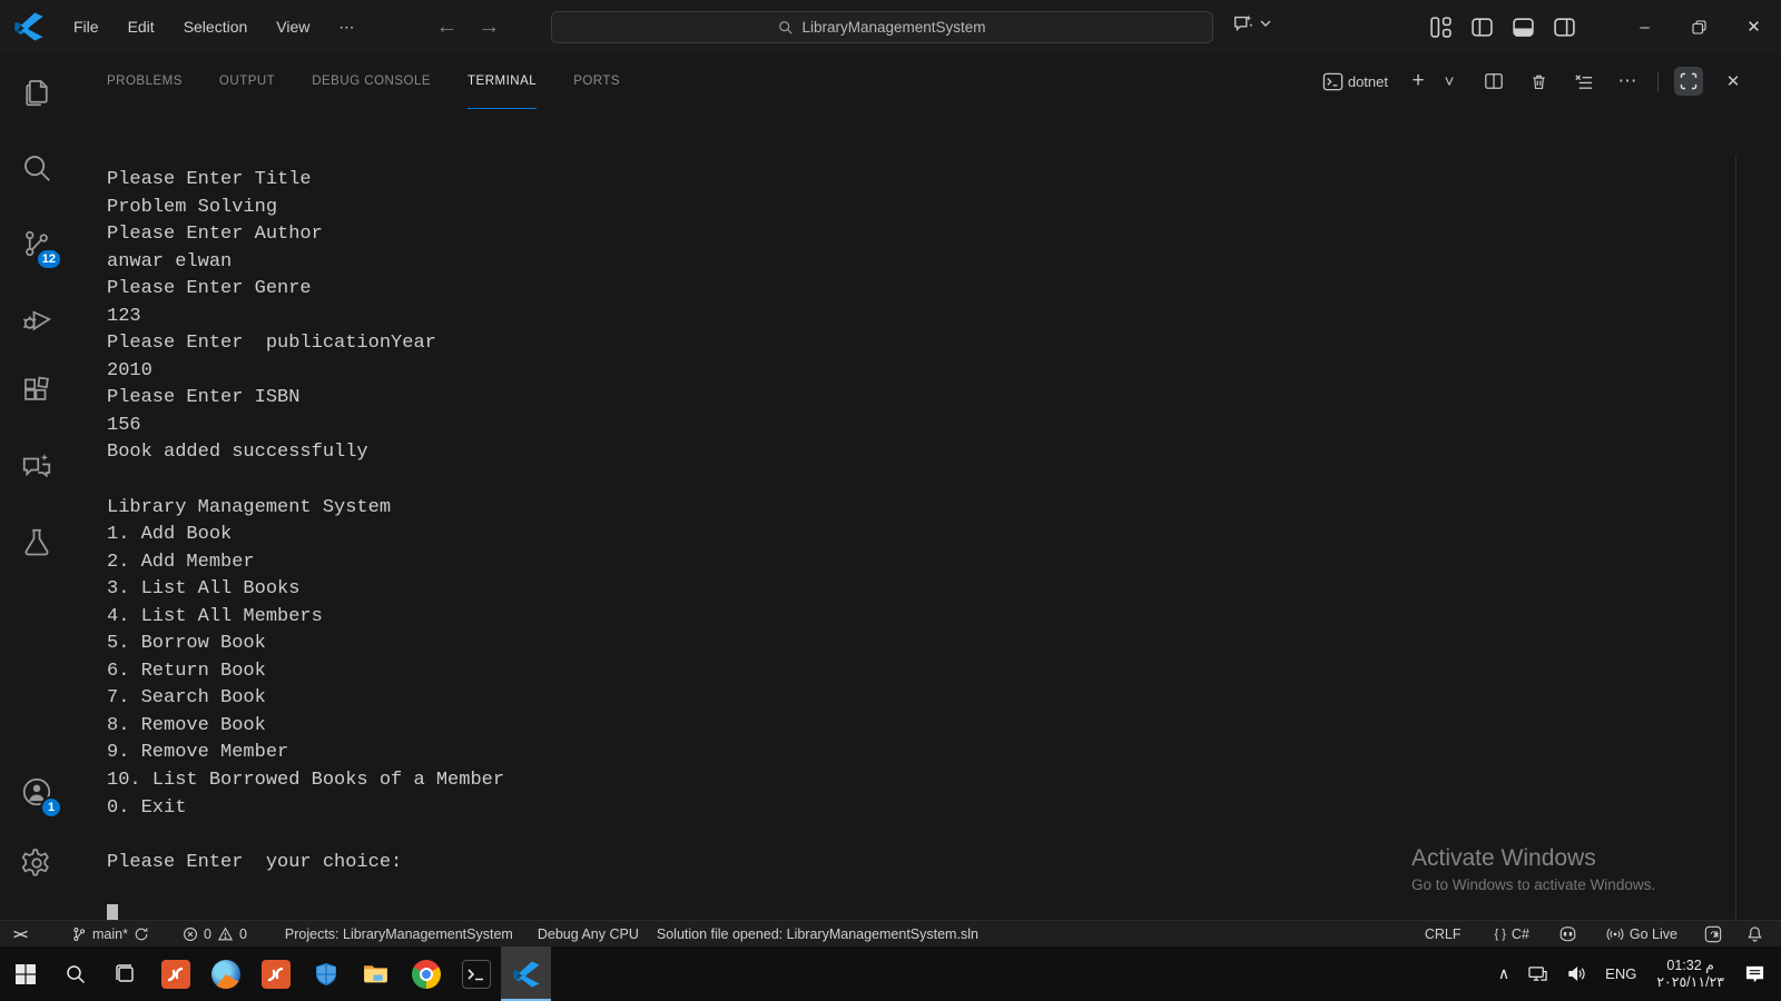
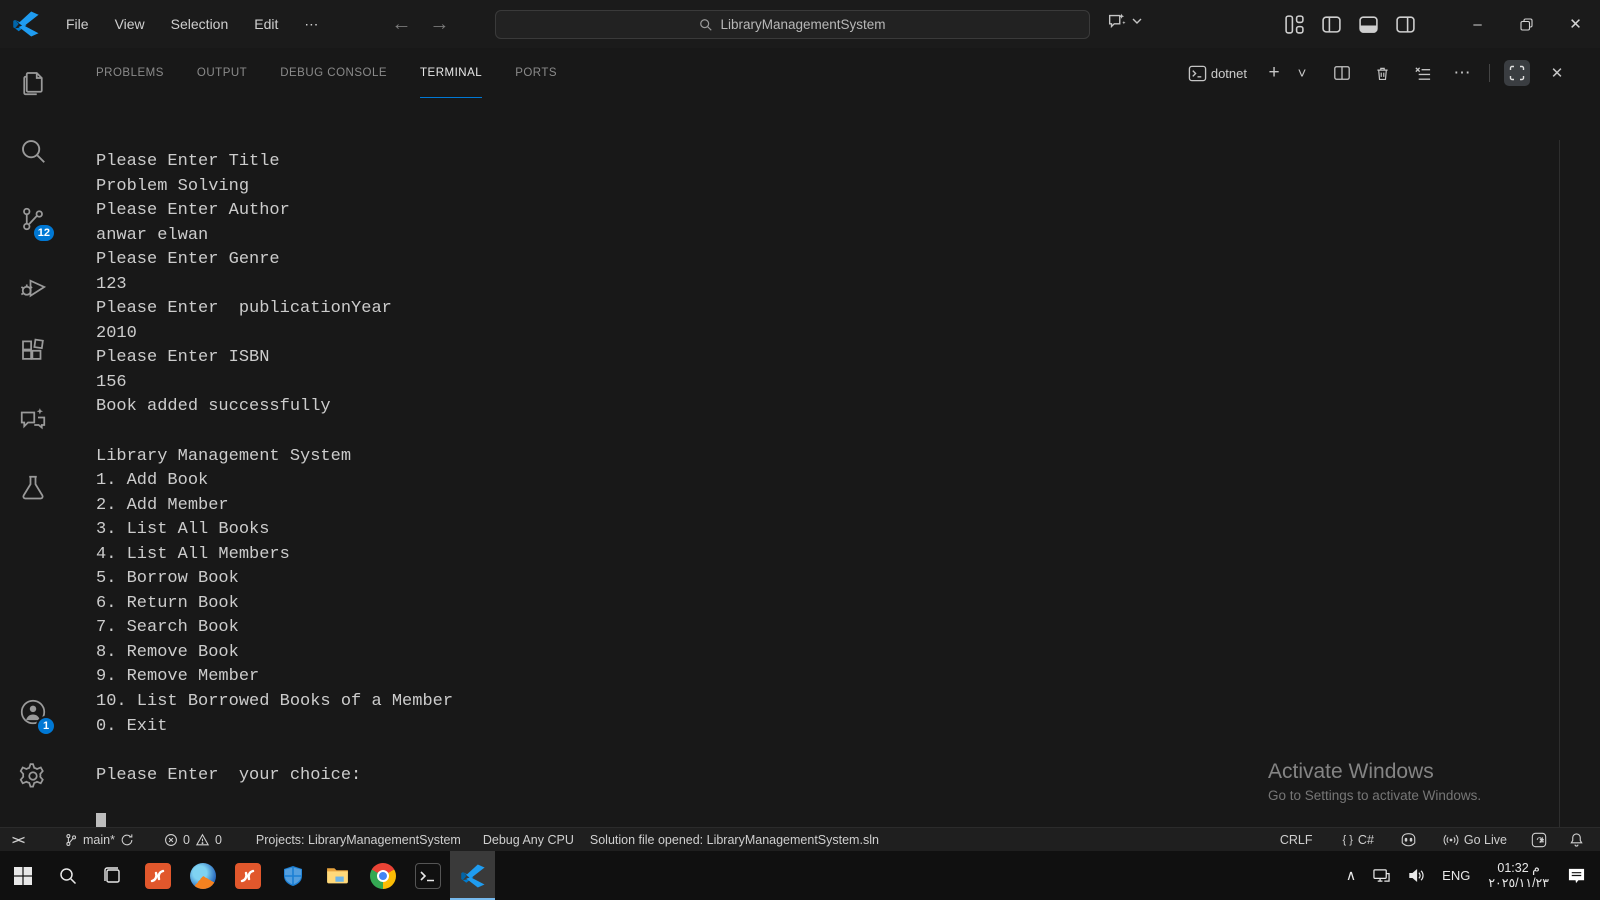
  File
- Edit
+ View
  Selection
- View
+ Edit
  ⋯
  ←
  →
  LibraryManagementSystem
  –
  ✕
  12
  1
  PROBLEMS
  OUTPUT
  DEBUG CONSOLE
  TERMINAL
  PORTS
  dotnet
  +
  ˅
  ⋯
  ✕
  Please Enter Title
  Problem Solving
  Please Enter Author
  anwar elwan
  Please Enter Genre
  123
  Please Enter publicationYear
  2010
  Please Enter ISBN
  156
  Book added successfully
  Library Management System
  1. Add Book
  2. Add Member
  3. List All Books
  4. List All Members
  5. Borrow Book
  6. Return Book
  7. Search Book
  8. Remove Book
  9. Remove Member
  10. List Borrowed Books of a Member
  0. Exit
  Please Enter your choice:
  Activate Windows
- Go to Windows to activate Windows.
+ Go to Settings to activate Windows.
  ><
  main*
  0
  0
  Projects: LibraryManagementSystem
  Debug Any CPU
  Solution file opened: LibraryManagementSystem.sln
  CRLF
  { }
  C#
  Go Live
  ∧
  ENG
  01:32 م
  ٢٠٢٥/١١/٢٣
